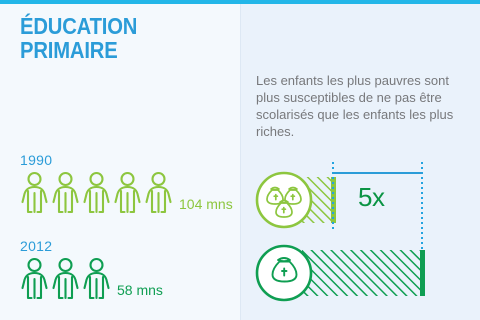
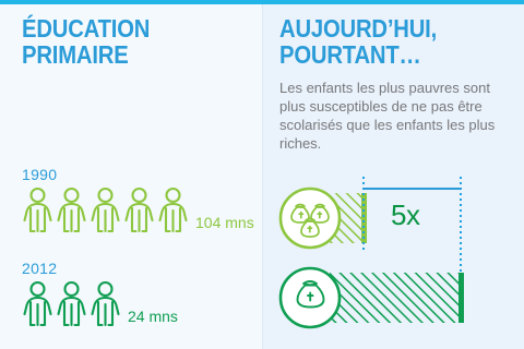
  ÉDUCATION
  PRIMAIRE
  1990
  104 mns
  2012
- 58 mns
+ 24 mns
+ AUJOURD’HUI,
+ POURTANT…
  Les enfants les plus pauvres sont plus susceptibles de ne pas être scolarisés que les enfants les plus riches.
  5x
